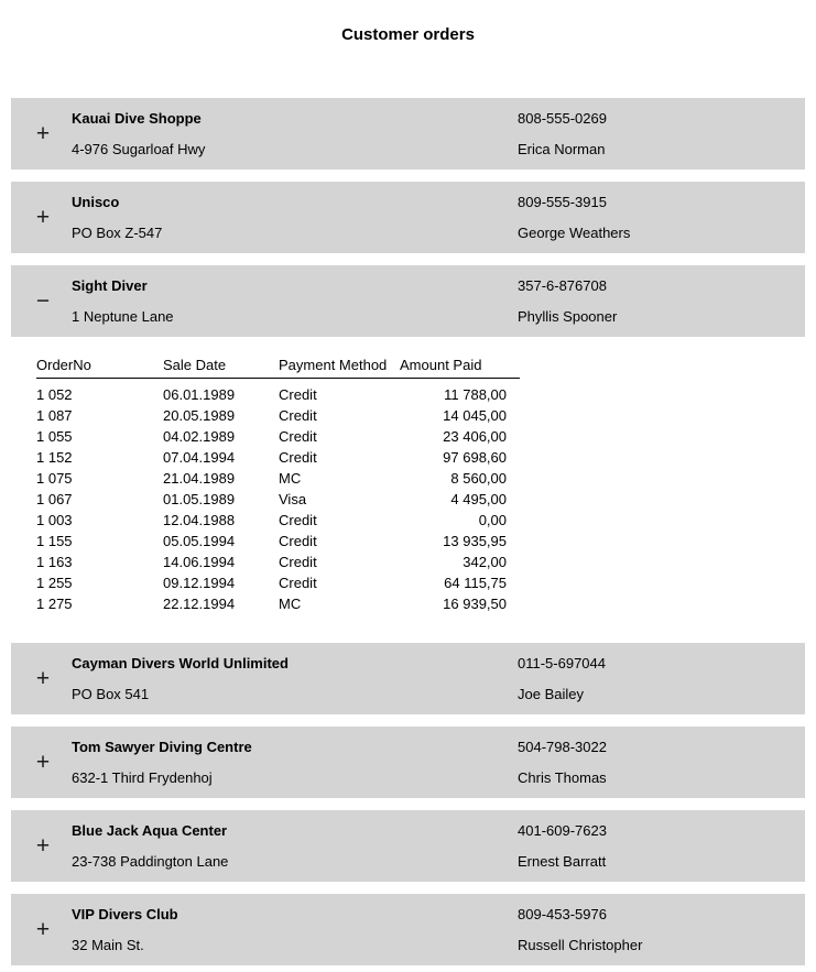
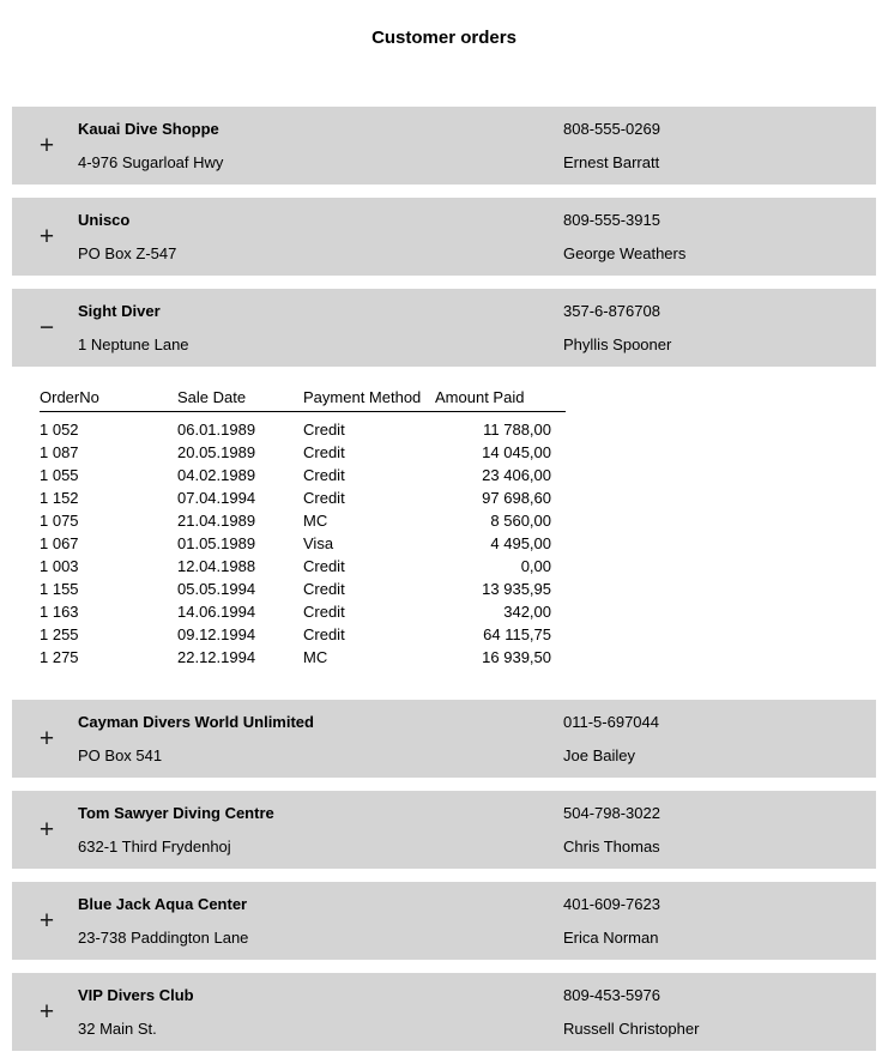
  Customer orders
  +
  Kauai Dive Shoppe
  4-976 Sugarloaf Hwy
  808-555-0269
- Erica Norman
+ Ernest Barratt
  +
  Unisco
  PO Box Z-547
  809-555-3915
  George Weathers
  −
  Sight Diver
  1 Neptune Lane
  357-6-876708
  Phyllis Spooner
  OrderNo	Sale Date	Payment Method	Amount Paid
  1 052	06.01.1989	Credit	11 788,00
  1 087	20.05.1989	Credit	14 045,00
  1 055	04.02.1989	Credit	23 406,00
  1 152	07.04.1994	Credit	97 698,60
  1 075	21.04.1989	MC	8 560,00
  1 067	01.05.1989	Visa	4 495,00
  1 003	12.04.1988	Credit	0,00
  1 155	05.05.1994	Credit	13 935,95
  1 163	14.06.1994	Credit	342,00
  1 255	09.12.1994	Credit	64 115,75
  1 275	22.12.1994	MC	16 939,50
  +
  Cayman Divers World Unlimited
  PO Box 541
  011-5-697044
  Joe Bailey
  +
  Tom Sawyer Diving Centre
  632-1 Third Frydenhoj
  504-798-3022
  Chris Thomas
  +
  Blue Jack Aqua Center
  23-738 Paddington Lane
  401-609-7623
- Ernest Barratt
+ Erica Norman
  +
  VIP Divers Club
  32 Main St.
  809-453-5976
  Russell Christopher
